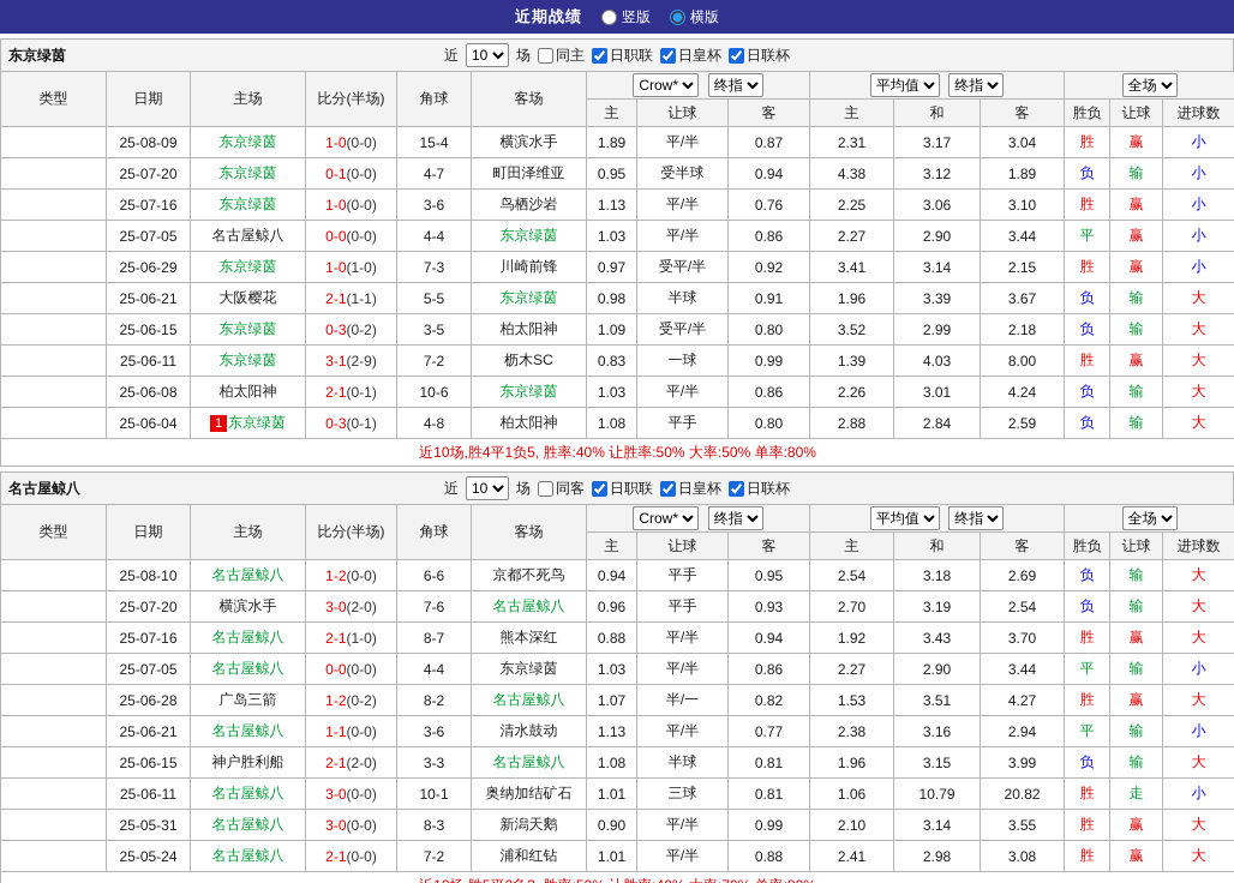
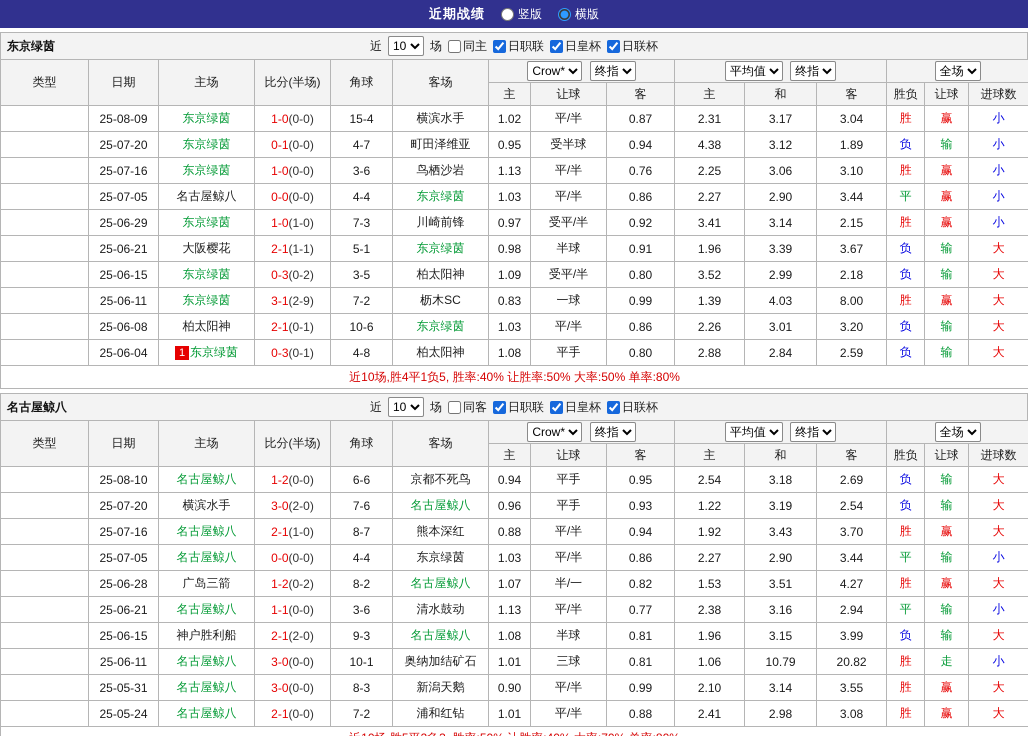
  近期战绩
  竖版
  横版
  东京绿茵
  近
  10
  场
  同主
  日职联
  日皇杯
  日联杯
  类型	日期	主场	比分(半场)	角球	客场	Crow* 终指	平均值 终指	全场
  主	让球	客	主	和	客	胜负	让球	进球数
- 	25-08-09	东京绿茵	1-0(0-0)	15-4	横滨水手	1.89	平/半	0.87	2.31	3.17	3.04	胜	赢	小
+ 	25-08-09	东京绿茵	1-0(0-0)	15-4	横滨水手	1.02	平/半	0.87	2.31	3.17	3.04	胜	赢	小
  	25-07-20	东京绿茵	0-1(0-0)	4-7	町田泽维亚	0.95	受半球	0.94	4.38	3.12	1.89	负	输	小
  	25-07-16	东京绿茵	1-0(0-0)	3-6	鸟栖沙岩	1.13	平/半	0.76	2.25	3.06	3.10	胜	赢	小
  	25-07-05	名古屋鲸八	0-0(0-0)	4-4	东京绿茵	1.03	平/半	0.86	2.27	2.90	3.44	平	赢	小
  	25-06-29	东京绿茵	1-0(1-0)	7-3	川崎前锋	0.97	受平/半	0.92	3.41	3.14	2.15	胜	赢	小
- 	25-06-21	大阪樱花	2-1(1-1)	5-5	东京绿茵	0.98	半球	0.91	1.96	3.39	3.67	负	输	大
+ 	25-06-21	大阪樱花	2-1(1-1)	5-1	东京绿茵	0.98	半球	0.91	1.96	3.39	3.67	负	输	大
  	25-06-15	东京绿茵	0-3(0-2)	3-5	柏太阳神	1.09	受平/半	0.80	3.52	2.99	2.18	负	输	大
  	25-06-11	东京绿茵	3-1(2-9)	7-2	枥木SC	0.83	一球	0.99	1.39	4.03	8.00	胜	赢	大
- 	25-06-08	柏太阳神	2-1(0-1)	10-6	东京绿茵	1.03	平/半	0.86	2.26	3.01	4.24	负	输	大
+ 	25-06-08	柏太阳神	2-1(0-1)	10-6	东京绿茵	1.03	平/半	0.86	2.26	3.01	3.20	负	输	大
  	25-06-04	1 东京绿茵	0-3(0-1)	4-8	柏太阳神	1.08	平手	0.80	2.88	2.84	2.59	负	输	大
  近10场,胜4平1负5, 胜率:40% 让胜率:50% 大率:50% 单率:80%
  名古屋鲸八
  近
  10
  场
  同客
  日职联
  日皇杯
  日联杯
  类型	日期	主场	比分(半场)	角球	客场	Crow* 终指	平均值 终指	全场
  主	让球	客	主	和	客	胜负	让球	进球数
  	25-08-10	名古屋鲸八	1-2(0-0)	6-6	京都不死鸟	0.94	平手	0.95	2.54	3.18	2.69	负	输	大
- 	25-07-20	横滨水手	3-0(2-0)	7-6	名古屋鲸八	0.96	平手	0.93	2.70	3.19	2.54	负	输	大
+ 	25-07-20	横滨水手	3-0(2-0)	7-6	名古屋鲸八	0.96	平手	0.93	1.22	3.19	2.54	负	输	大
  	25-07-16	名古屋鲸八	2-1(1-0)	8-7	熊本深红	0.88	平/半	0.94	1.92	3.43	3.70	胜	赢	大
  	25-07-05	名古屋鲸八	0-0(0-0)	4-4	东京绿茵	1.03	平/半	0.86	2.27	2.90	3.44	平	输	小
  	25-06-28	广岛三箭	1-2(0-2)	8-2	名古屋鲸八	1.07	半/一	0.82	1.53	3.51	4.27	胜	赢	大
  	25-06-21	名古屋鲸八	1-1(0-0)	3-6	清水鼓动	1.13	平/半	0.77	2.38	3.16	2.94	平	输	小
- 	25-06-15	神户胜利船	2-1(2-0)	3-3	名古屋鲸八	1.08	半球	0.81	1.96	3.15	3.99	负	输	大
+ 	25-06-15	神户胜利船	2-1(2-0)	9-3	名古屋鲸八	1.08	半球	0.81	1.96	3.15	3.99	负	输	大
  	25-06-11	名古屋鲸八	3-0(0-0)	10-1	奥纳加结矿石	1.01	三球	0.81	1.06	10.79	20.82	胜	走	小
  	25-05-31	名古屋鲸八	3-0(0-0)	8-3	新潟天鹅	0.90	平/半	0.99	2.10	3.14	3.55	胜	赢	大
  	25-05-24	名古屋鲸八	2-1(0-0)	7-2	浦和红钻	1.01	平/半	0.88	2.41	2.98	3.08	胜	赢	大
